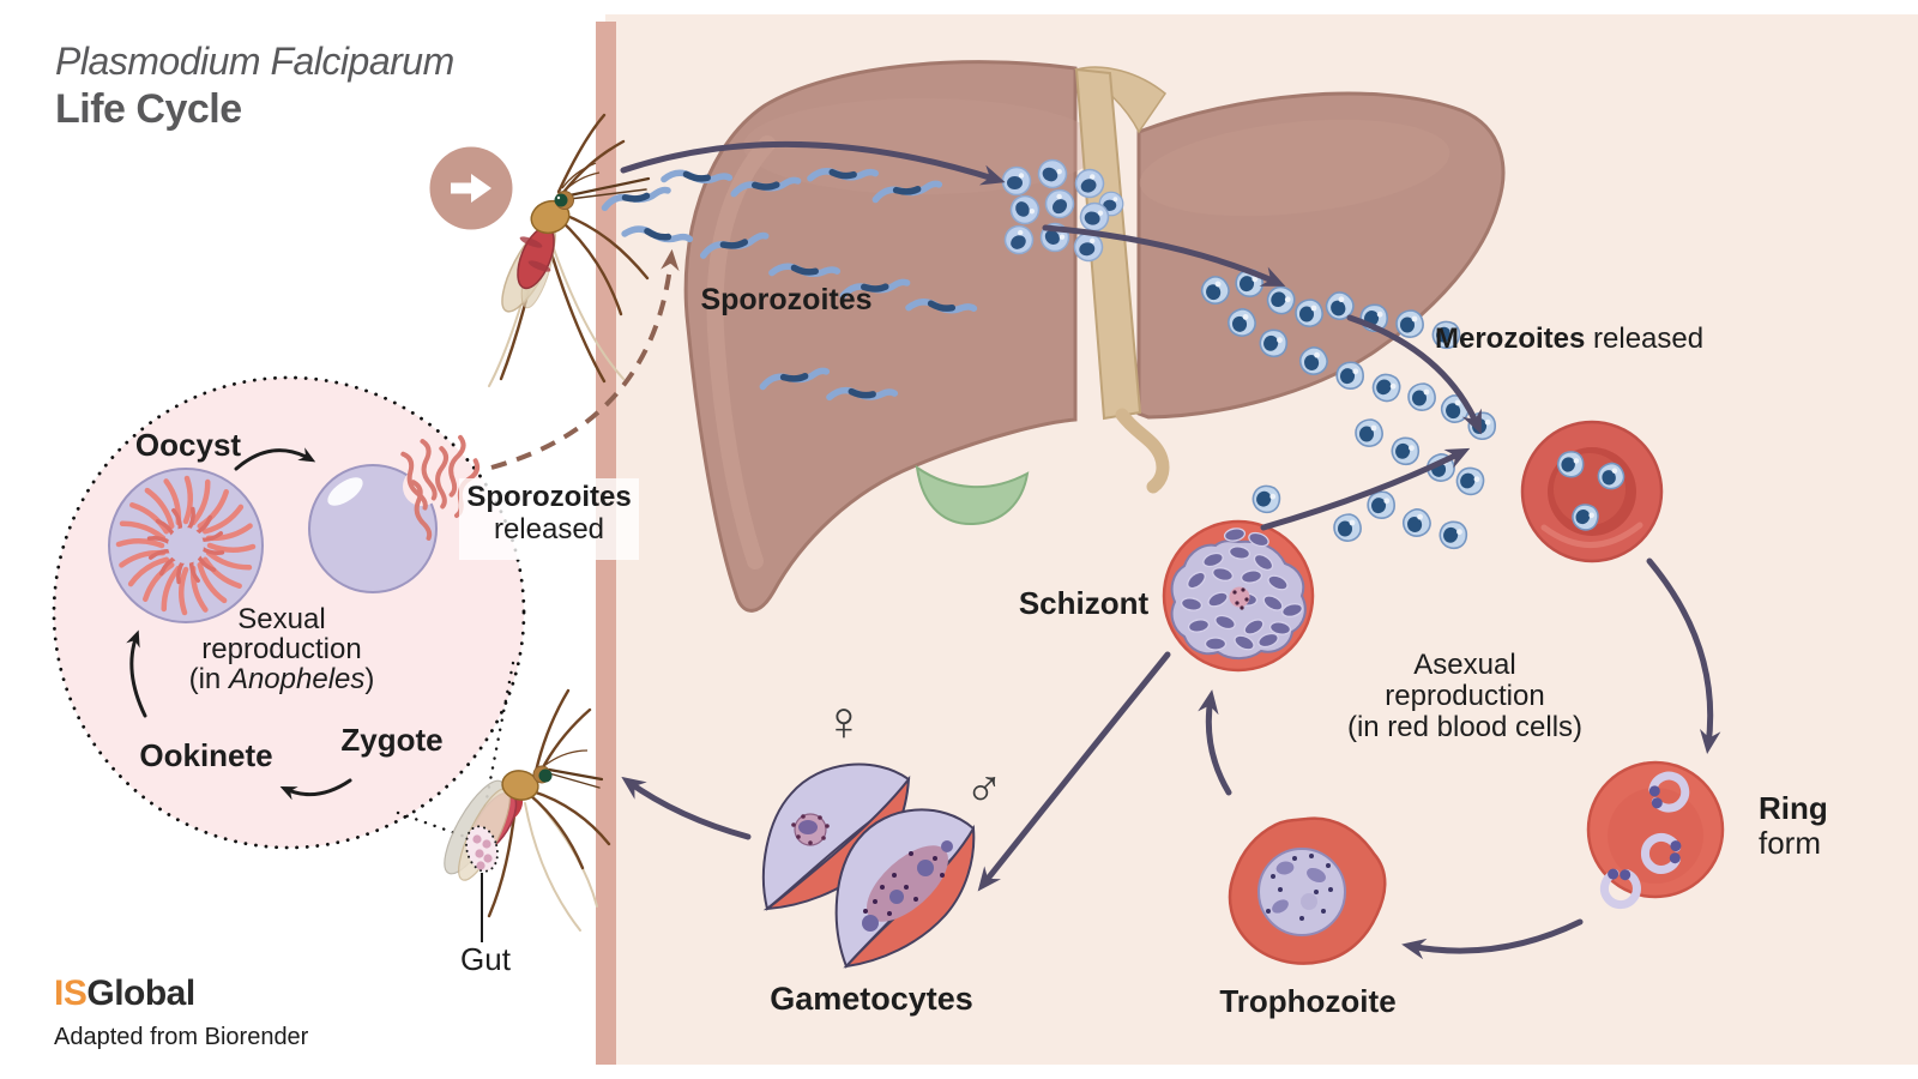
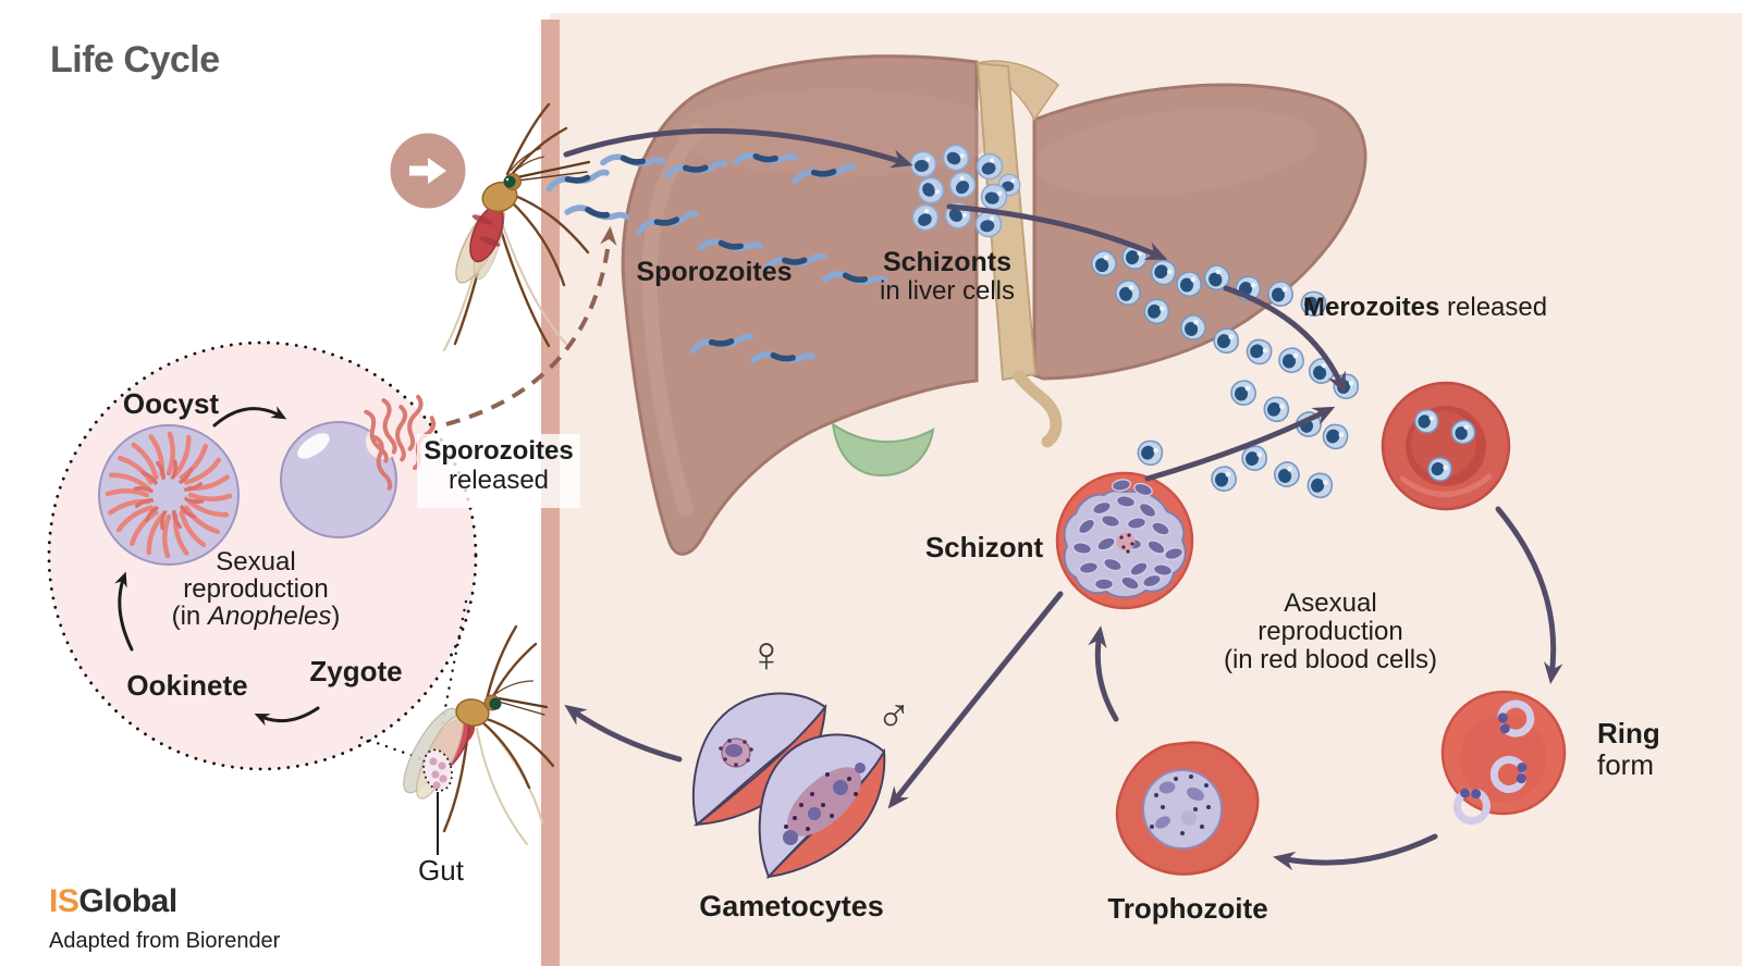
- Plasmodium Falciparum
  Life Cycle
  Sporozoites
+ Schizonts
+ in liver cells
  Merozoites released
  Ring
  form
  Asexual
  reproduction
  (in red blood cells)
  Schizont
  Trophozoite
  Gametocytes
  ♀
  ♂
  Oocyst
  Ookinete
  Zygote
  Sexual
  reproduction
  (in Anopheles)
  Sporozoites
  released
  Gut
  ISGlobal
  Adapted from Biorender
